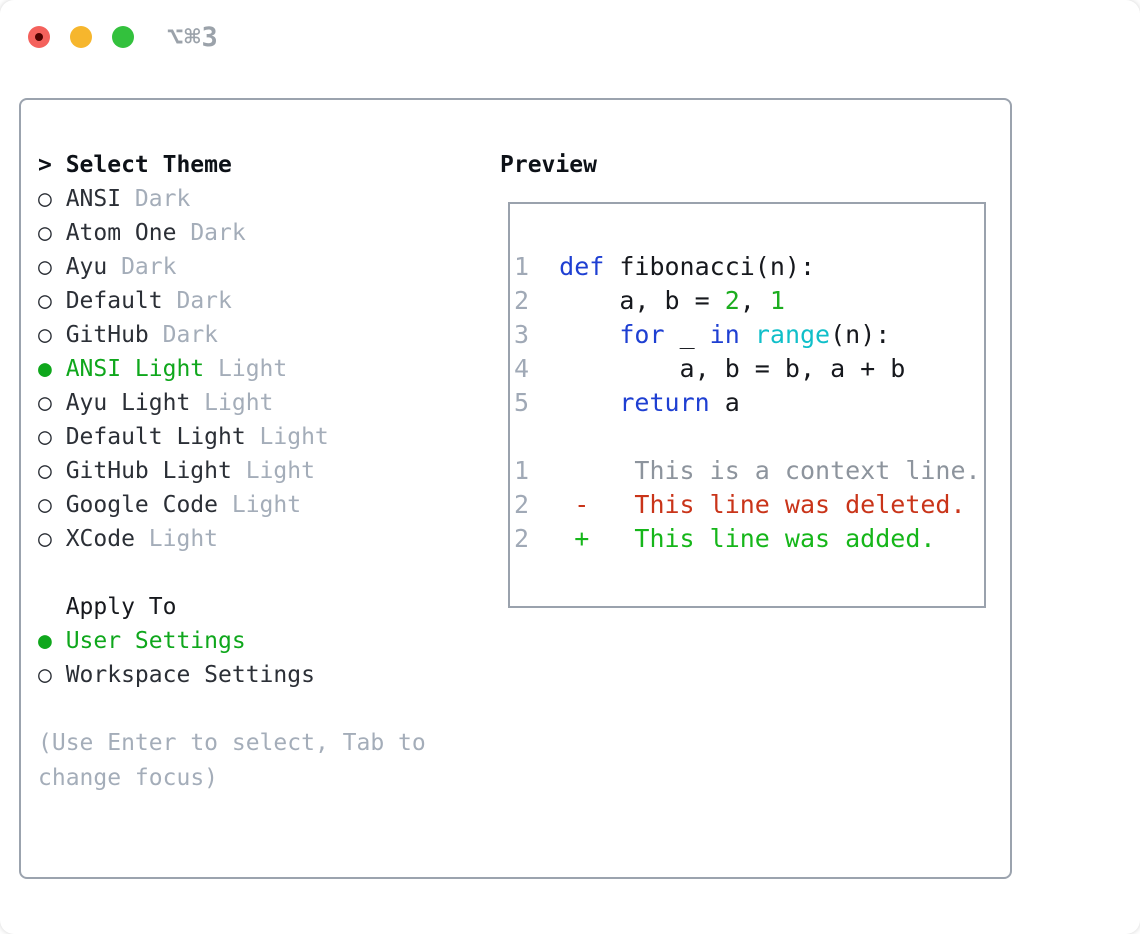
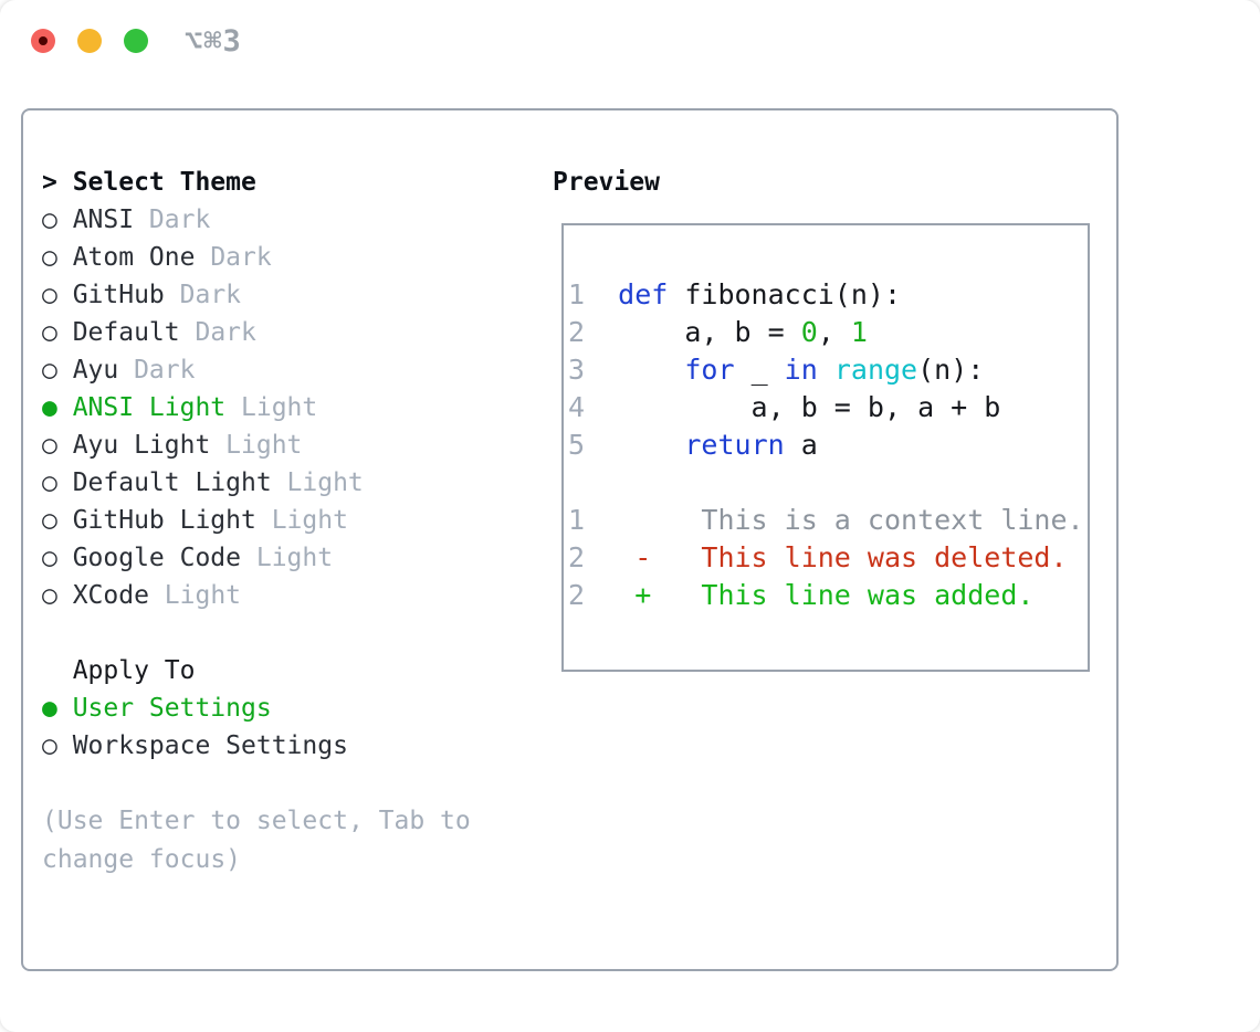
  ⌥⌘3
  > Select Theme
  ○ ANSI Dark
  ○ Atom One Dark
- ○ Ayu Dark
+ ○ GitHub Dark
  ○ Default Dark
- ○ GitHub Dark
+ ○ Ayu Dark
  ● ANSI Light Light
  ○ Ayu Light Light
  ○ Default Light Light
  ○ GitHub Light Light
  ○ Google Code Light
  ○ XCode Light
  Apply To
  ● User Settings
  ○ Workspace Settings
  (Use Enter to select, Tab to change focus)
  Preview
  1 def fibonacci(n):
- 2 a, b = 2, 1
+ 2 a, b = 0, 1
  3 for _ in range(n):
  4 a, b = b, a + b
  5 return a
  1 This is a context line.
  2 - This line was deleted.
  2 + This line was added.
